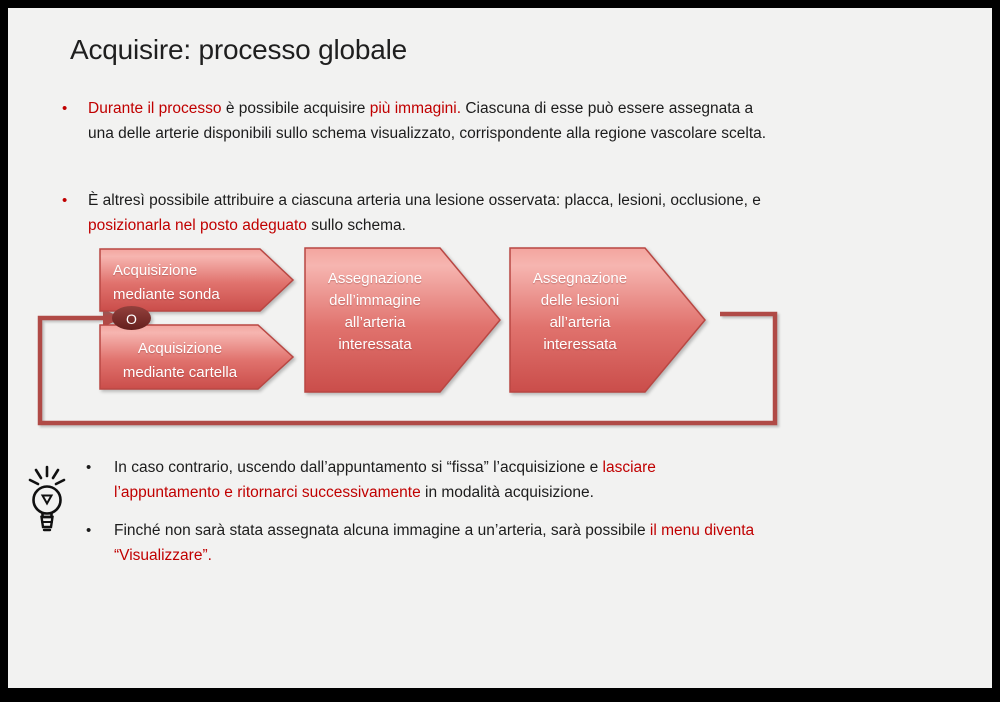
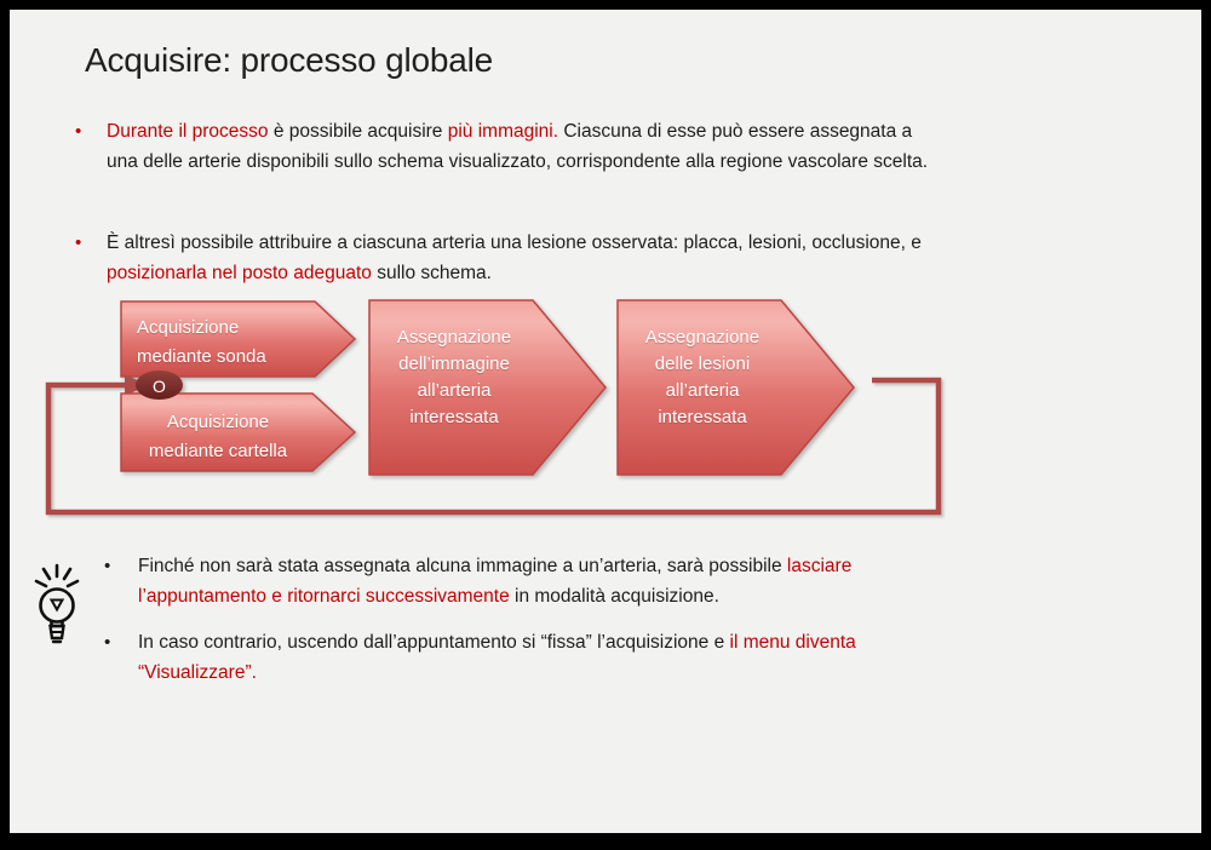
  Acquisire: processo globale
  •
  Durante il processo è possibile acquisire più immagini. Ciascuna di esse può essere assegnata a una delle arterie disponibili sullo schema visualizzato, corrispondente alla regione vascolare scelta.
  •
  È altresì possibile attribuire a ciascuna arteria una lesione osservata: placca, lesioni, occlusione, e posizionarla nel posto adeguato sullo schema.
  Acquisizione
  mediante sonda
  Acquisizione
  mediante cartella
  Assegnazione
  dell’immagine
  all’arteria
  interessata
  Assegnazione
  delle lesioni
  all’arteria
  interessata
  O
  •
- In caso contrario, uscendo dall’appuntamento si “fissa” l’acquisizione e lasciare l’appuntamento e ritornarci successivamente in modalità acquisizione.
+ Finché non sarà stata assegnata alcuna immagine a un’arteria, sarà possibile lasciare l’appuntamento e ritornarci successivamente in modalità acquisizione.
  •
- Finché non sarà stata assegnata alcuna immagine a un’arteria, sarà possibile il menu diventa “Visualizzare”.
+ In caso contrario, uscendo dall’appuntamento si “fissa” l’acquisizione e il menu diventa “Visualizzare”.
